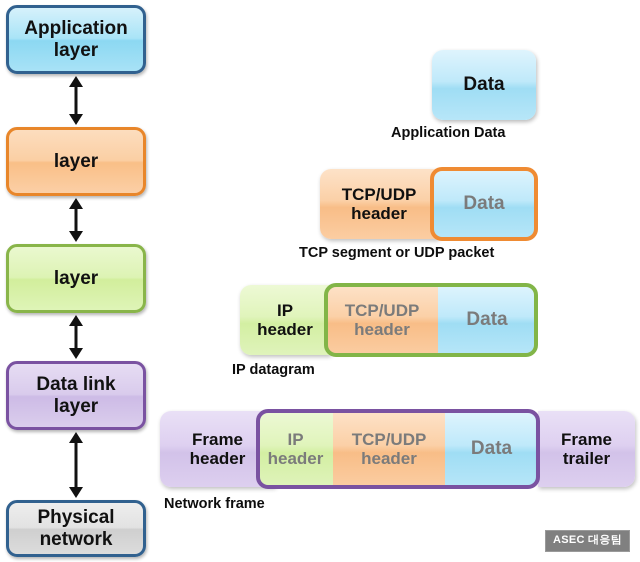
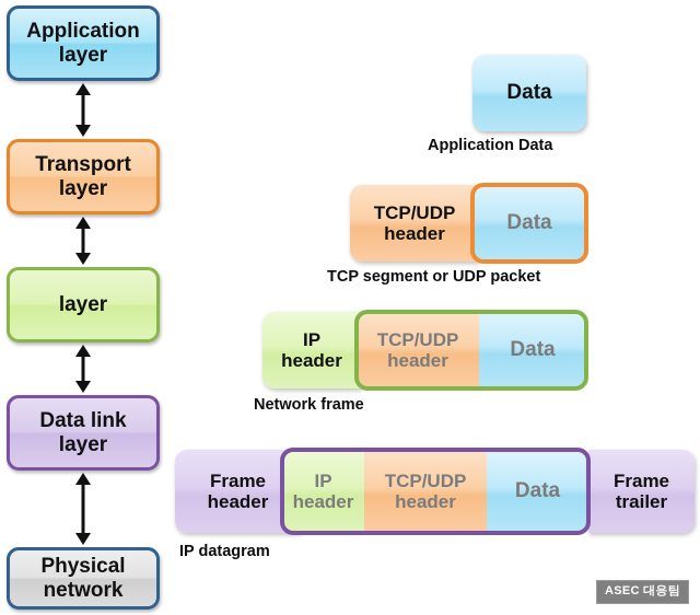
  Application
  layer
+ Transport
  layer
  layer
  Data link
  layer
  Physical
  network
  Data
  Application Data
  TCP/UDP
  header
  Data
  TCP segment or UDP packet
  IP
  header
  TCP/UDP
  header
  Data
- IP datagram
+ Network frame
  Frame
  header
  IP
  header
  TCP/UDP
  header
  Data
  Frame
  trailer
- Network frame
+ IP datagram
  ASEC 대응팀
